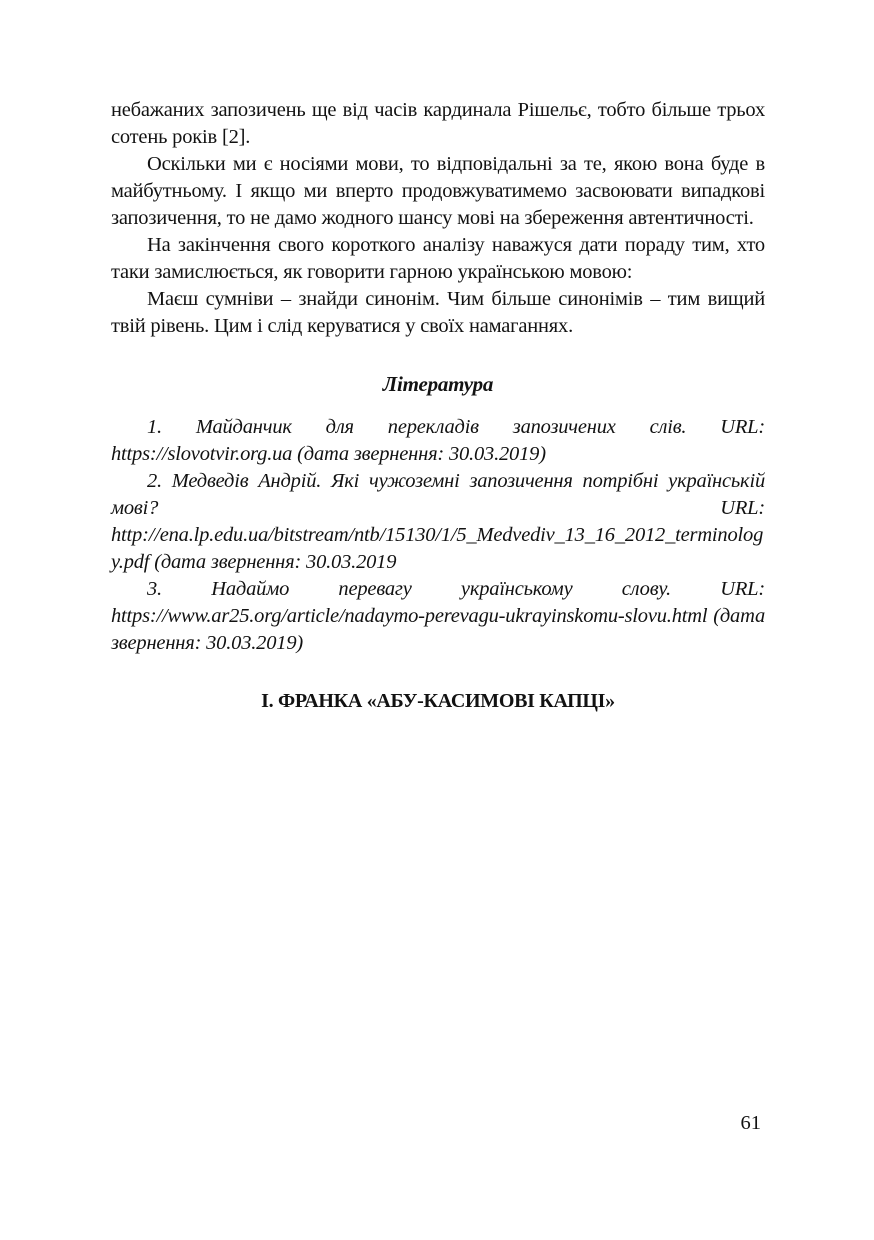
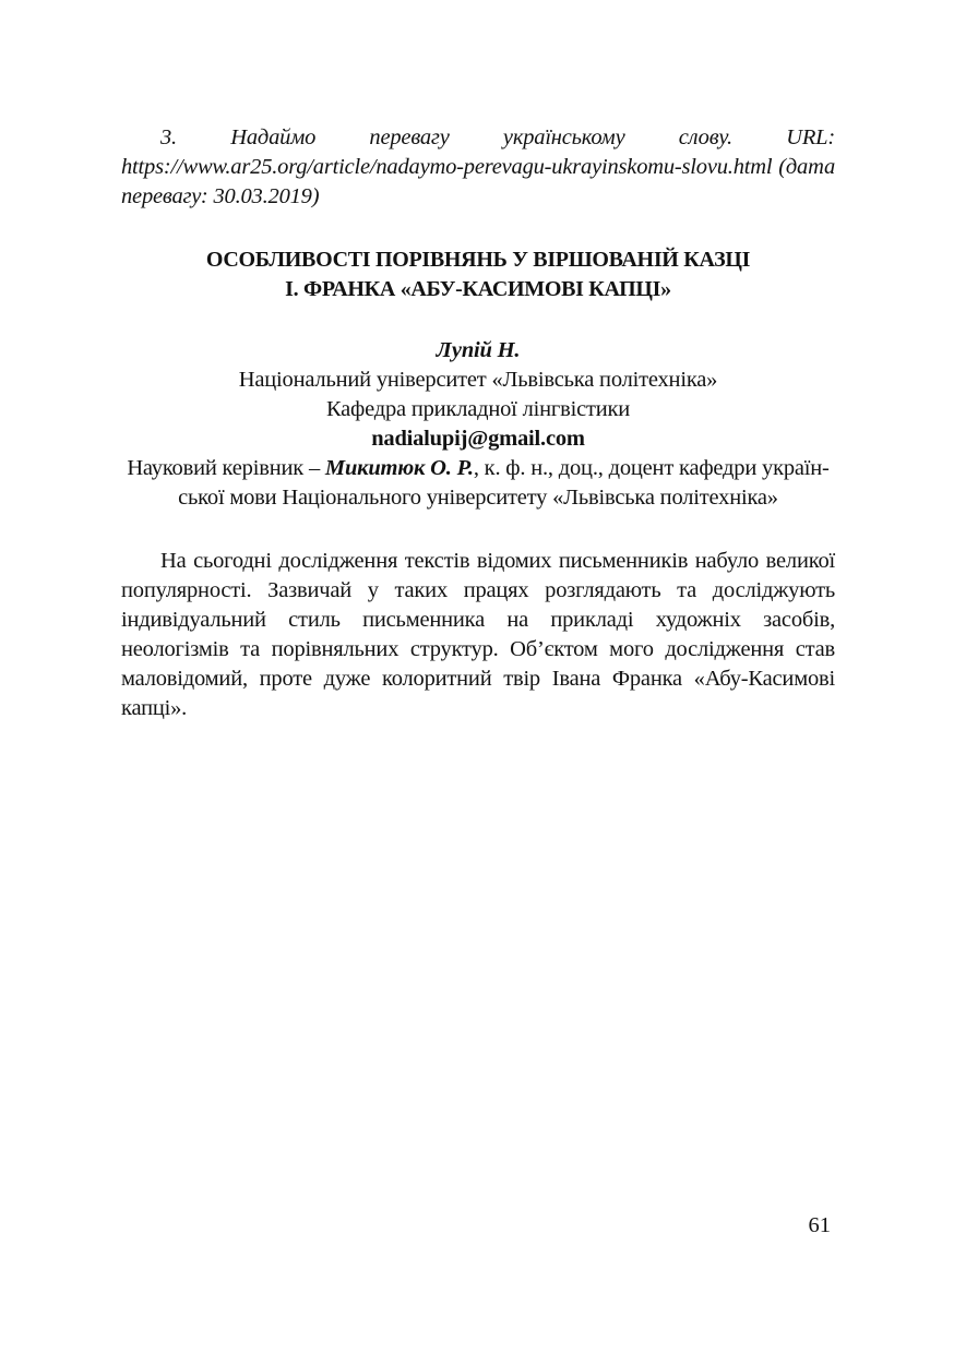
- небажаних запозичень ще від часів кардинала Рішельє, тобто більше трьох сотень років [2].
- Оскільки ми є носіями мови, то відповідальні за те, якою вона буде в майбутньому. І якщо ми вперто продовжуватимемо засвоювати випадкові запозичення, то не дамо жодного шансу мові на збереження автентичності.
- На закінчення свого короткого аналізу наважуся дати пораду тим, хто таки замислюється, як говорити гарною українською мовою:
- Маєш сумніви – знайди синонім. Чим більше синонімів – тим вищий твій рівень. Цим і слід керуватися у своїх намаганнях.
- Література
- 1. Майданчик для перекладів запозичених слів. URL: https://slovotvir.org.ua (дата звернення: 30.03.2019)
- 2. Медведів Андрій. Які чужоземні запозичення потрібні українській мові? URL: http://ena.lp.edu.ua/bitstream/ntb/15130/1/5_Medvediv_13_16_2012_terminology.pdf (дата звернення: 30.03.2019
- 3. Надаймо перевагу українському слову. URL: https://www.ar25.org/article/nadaymo-perevagu-ukrayinskomu-slovu.html (дата звернення: 30.03.2019)
+ 3. Надаймо перевагу українському слову. URL: https://www.ar25.org/article/nadaymo-perevagu-ukrayinskomu-slovu.html (дата перевагу: 30.03.2019)
+ ОСОБЛИВОСТІ ПОРІВНЯНЬ У ВІРШОВАНІЙ КАЗЦІ
  І. ФРАНКА «АБУ-КАСИМОВІ КАПЦІ»
+ Лупій Н.
+ Національний університет «Львівська політехніка»
+ Кафедра прикладної лінгвістики
+ nadialupij@gmail.com
+ Науковий керівник – Микитюк О. Р., к. ф. н., доц., доцент кафедри україн-
+ ської мови Національного університету «Львівська політехніка»
+ На сьогодні дослідження текстів відомих письменників набуло великої популярності. Зазвичай у таких працях розглядають та досліджують індивідуальний стиль письменника на прикладі художніх засобів, неологізмів та порівняльних структур. Об’єктом мого дослідження став маловідомий, проте дуже колоритний твір Івана Франка «Абу-Касимові капці».
  61
